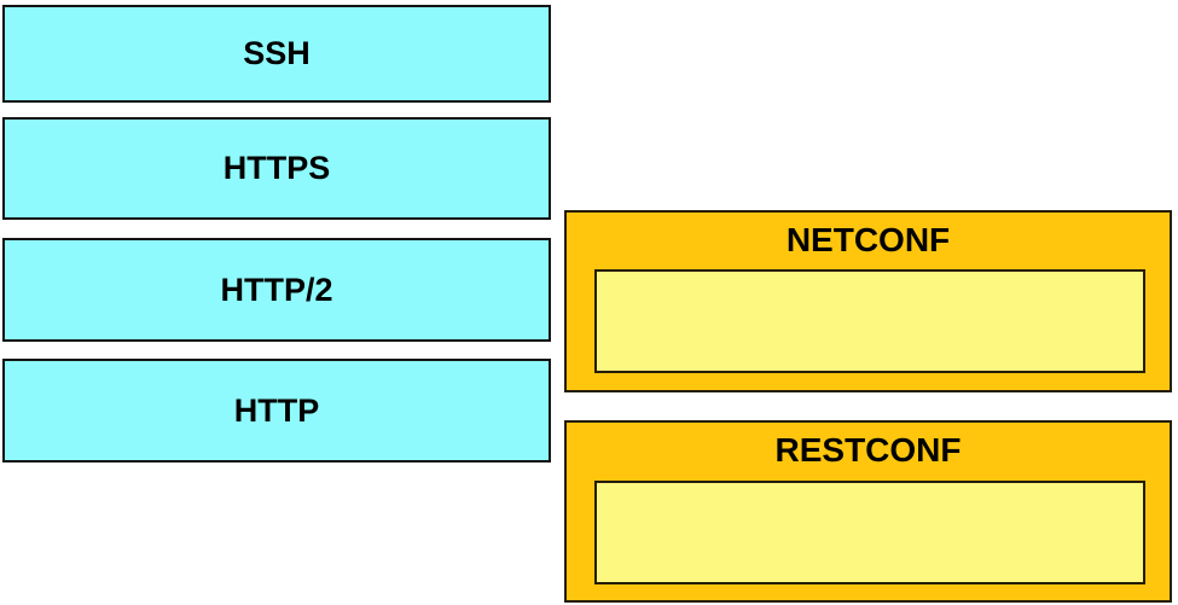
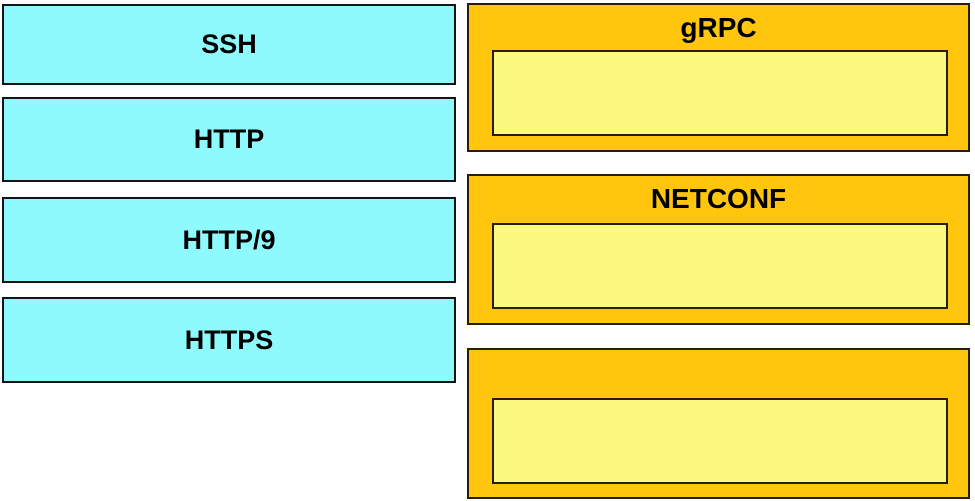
  SSH
- HTTPS
+ HTTP
- HTTP/2
+ HTTP/9
- HTTP
+ HTTPS
+ gRPC
  NETCONF
- RESTCONF
